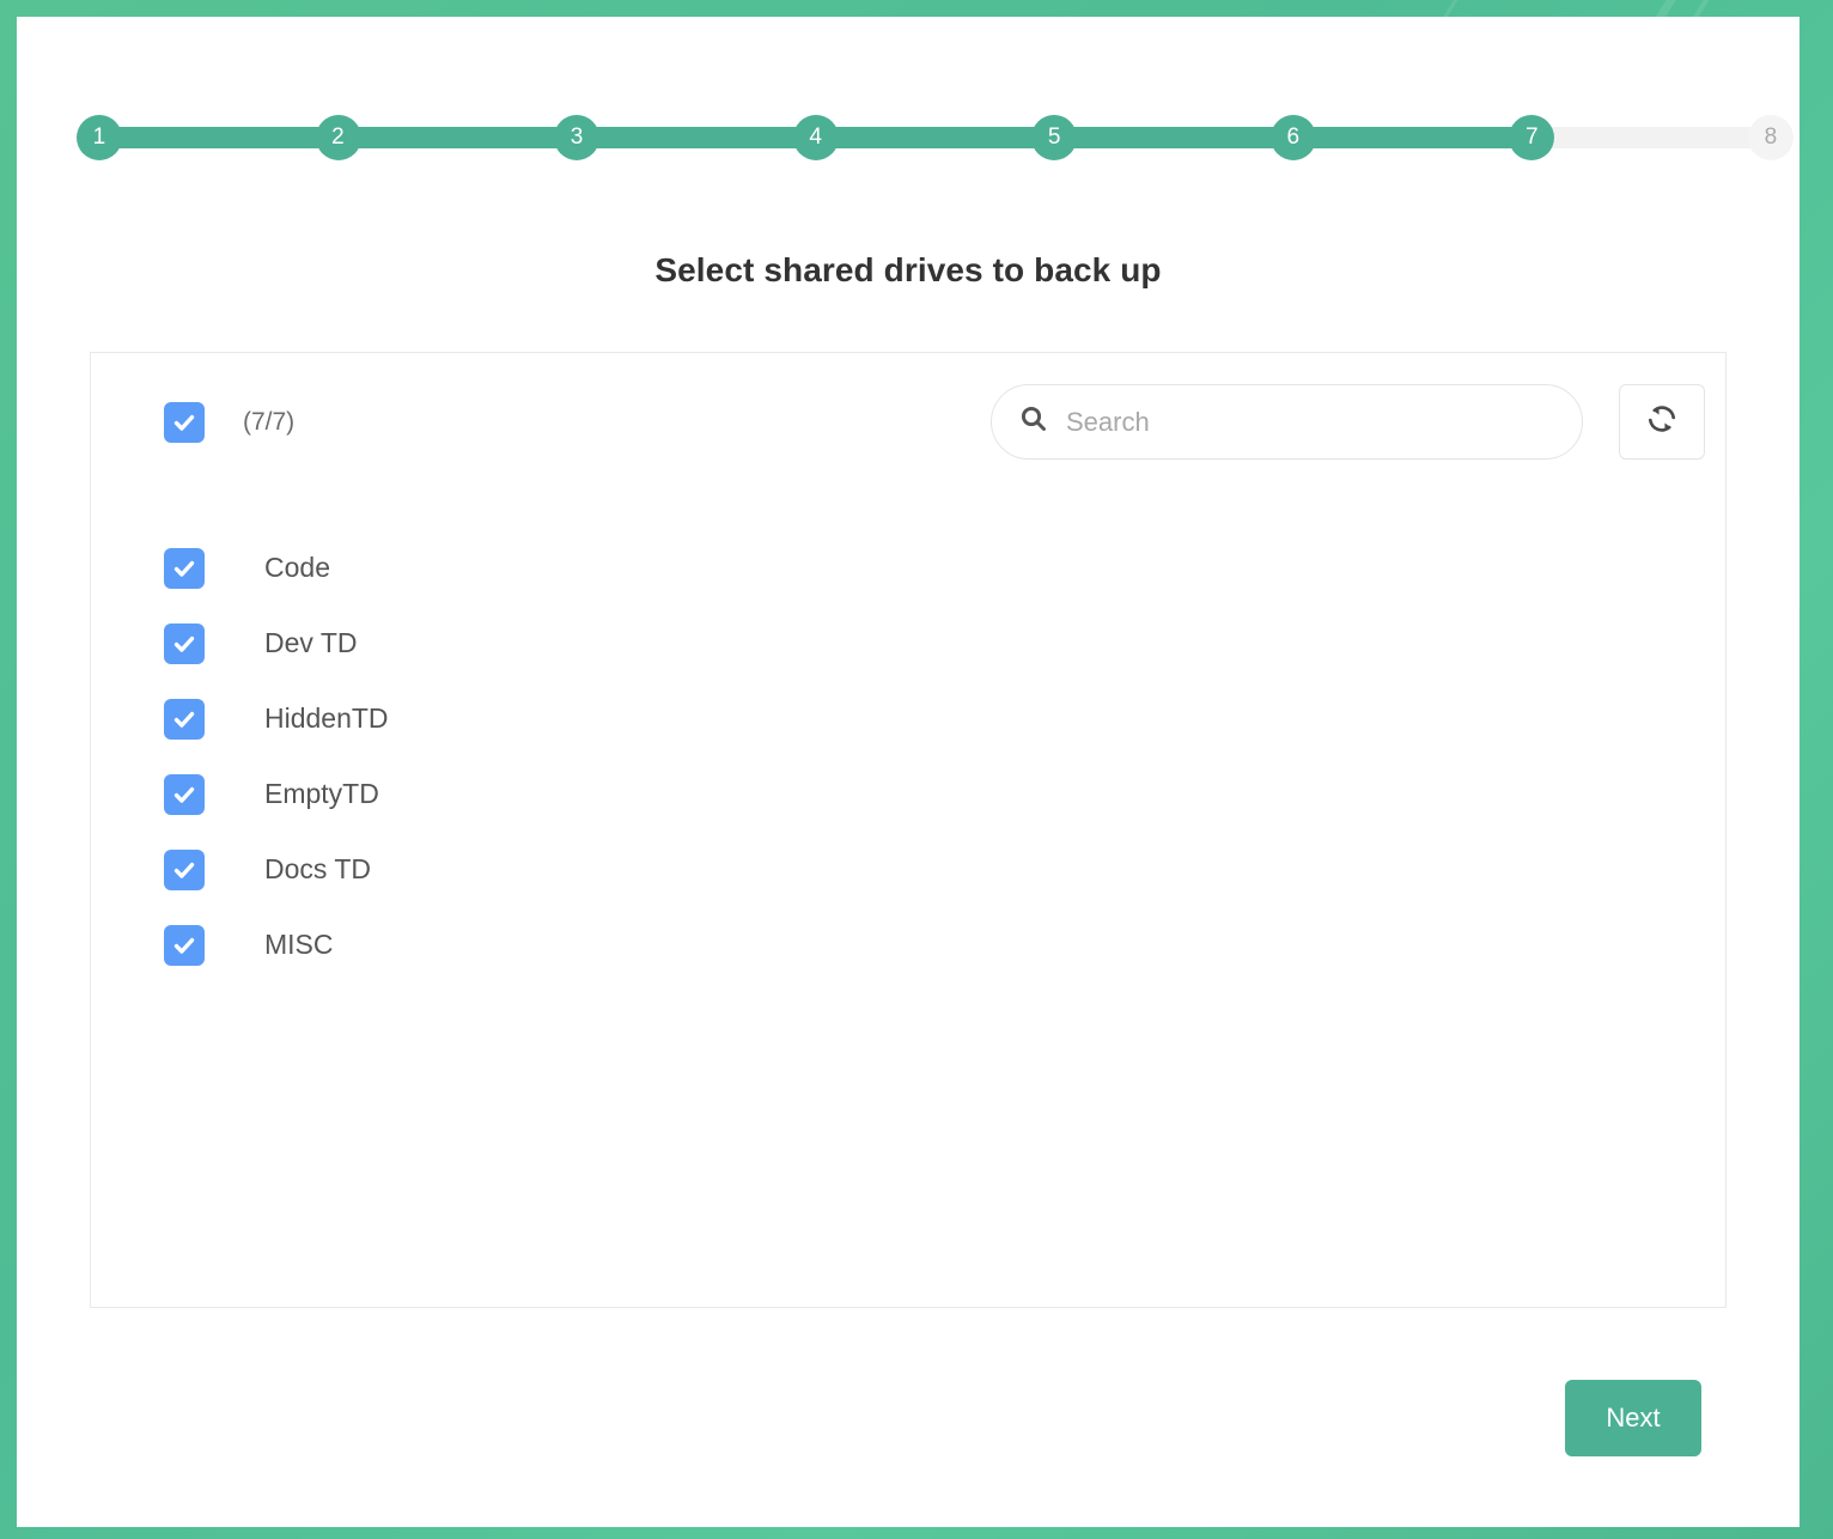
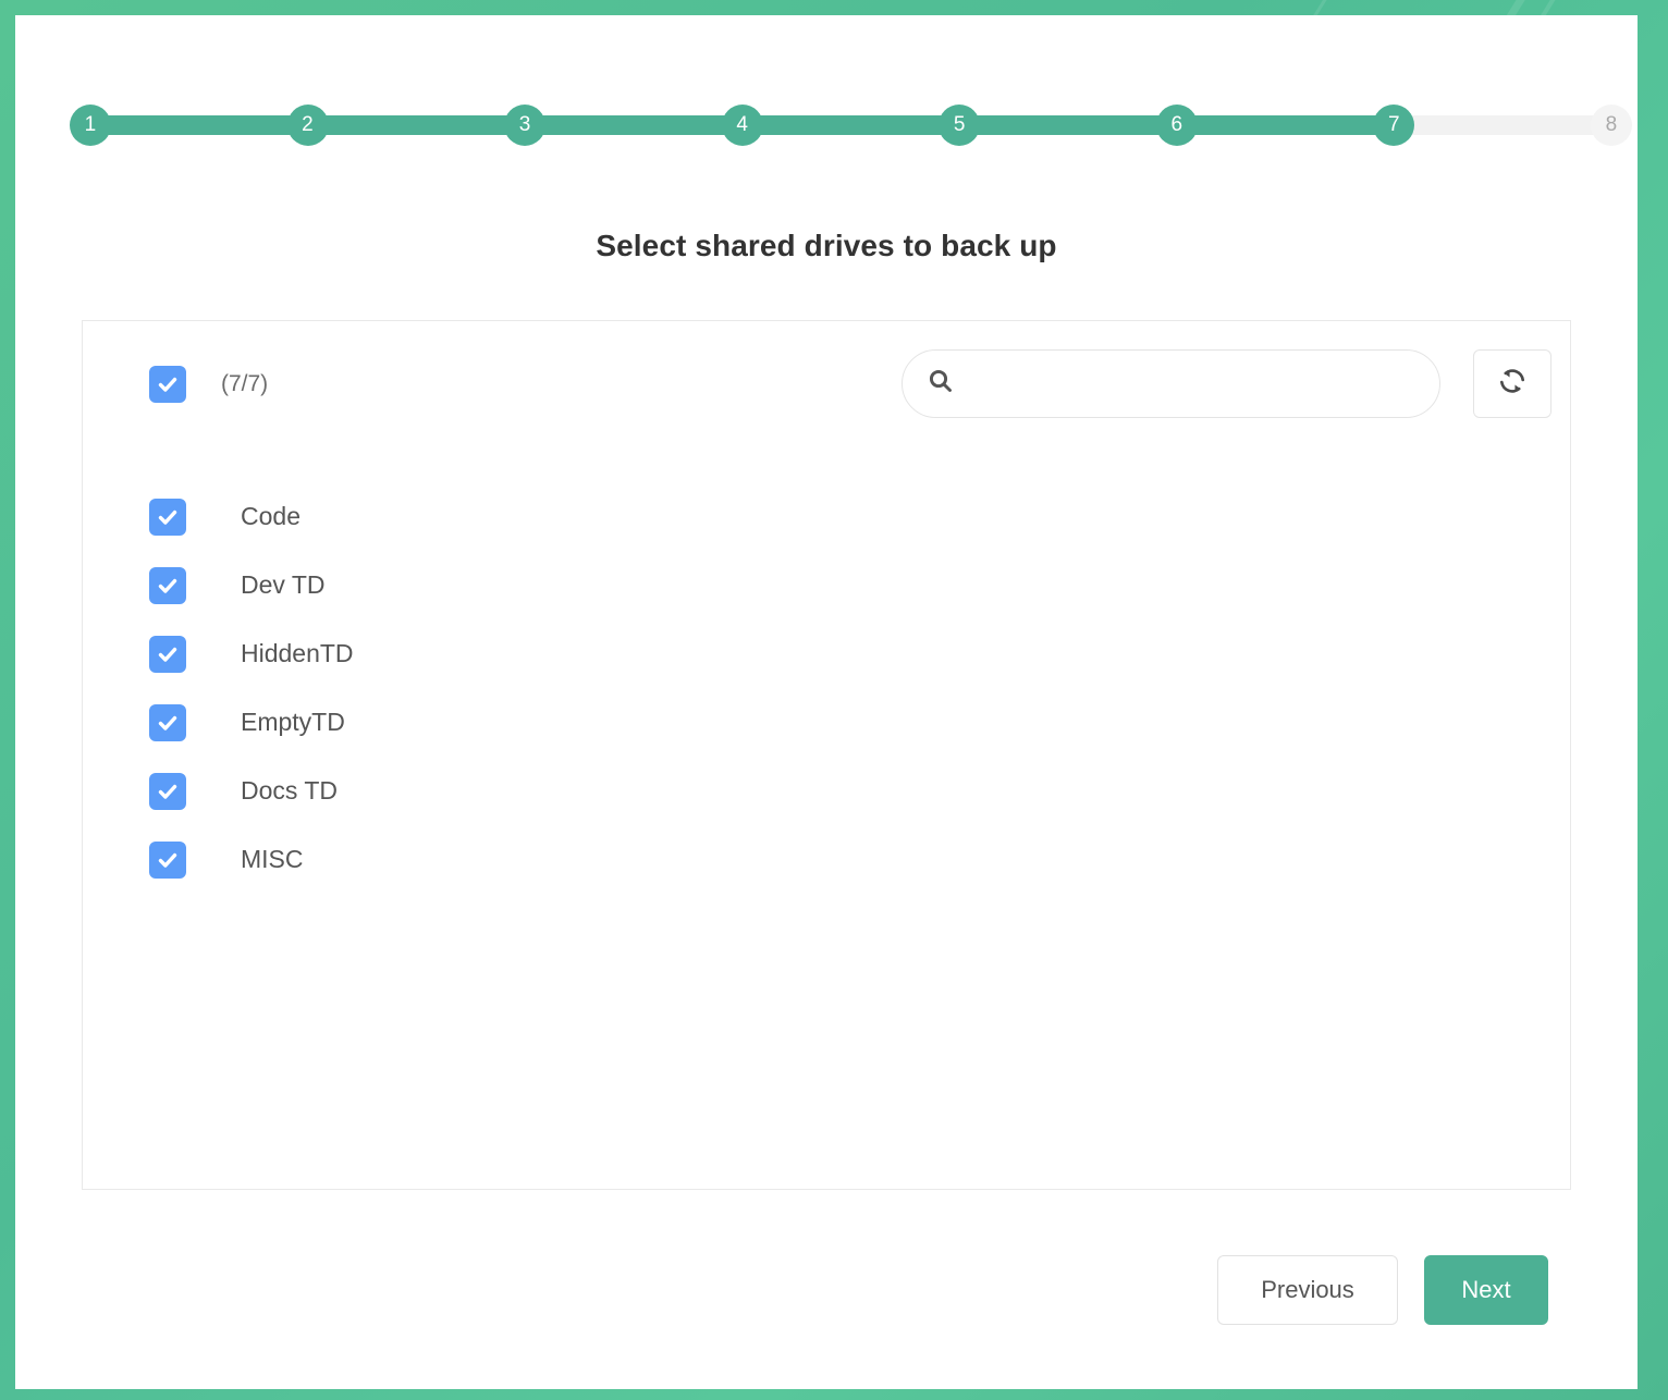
  1
  2
  3
  4
  5
  6
  7
  8
  Select shared drives to back up
  (7/7)
- Search
  Code
  Dev TD
  HiddenTD
  EmptyTD
  Docs TD
  MISC
+ Previous
  Next
